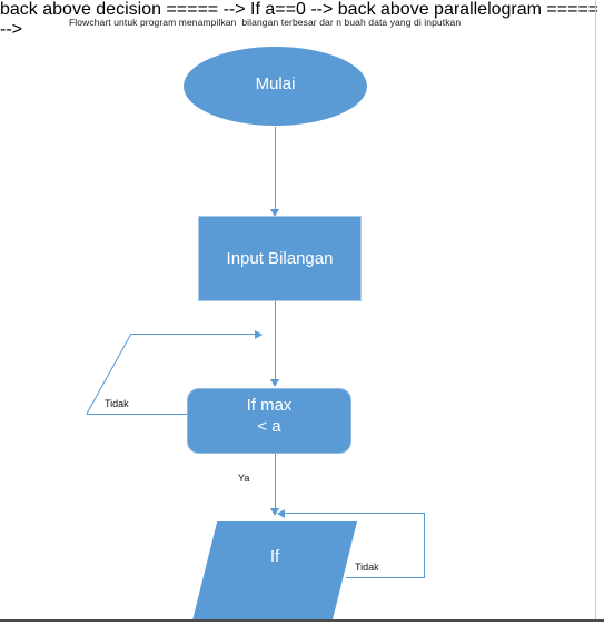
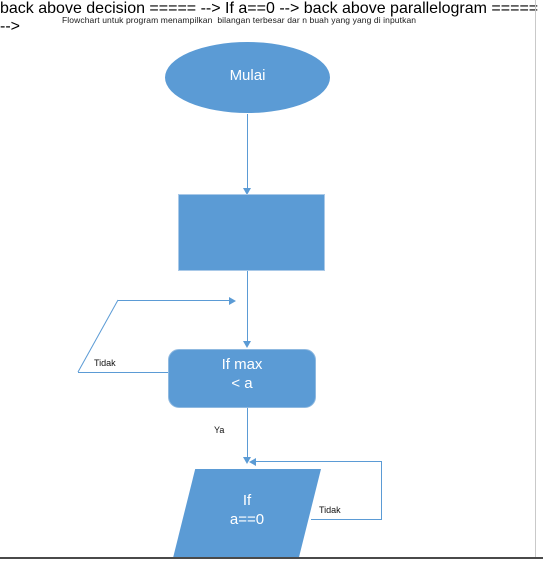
- Flowchart untuk program menampilkan bilangan terbesar dar n buah data yang di inputkan
+ Flowchart untuk program menampilkan bilangan terbesar dar n buah yang yang di inputkan
  Mulai
- Input Bilangan
  back above decision ===== -->
  Tidak
  If max
  < a
  If a==0 -->
  Ya
  back above parallelogram ===== -->
  Tidak
  If
+ a==0
